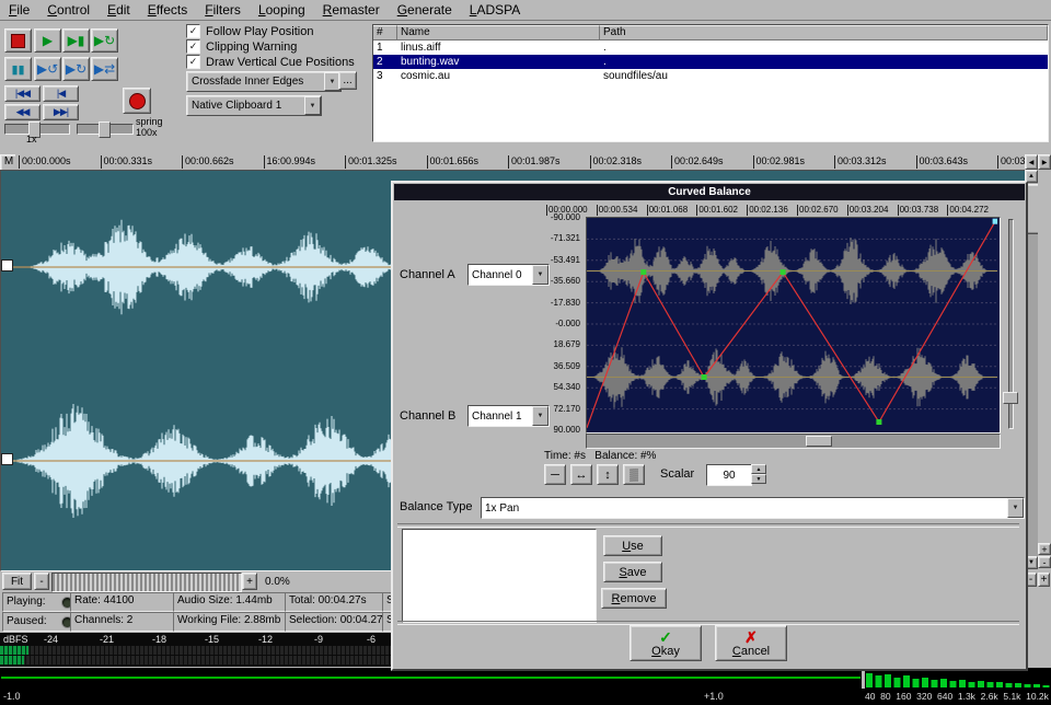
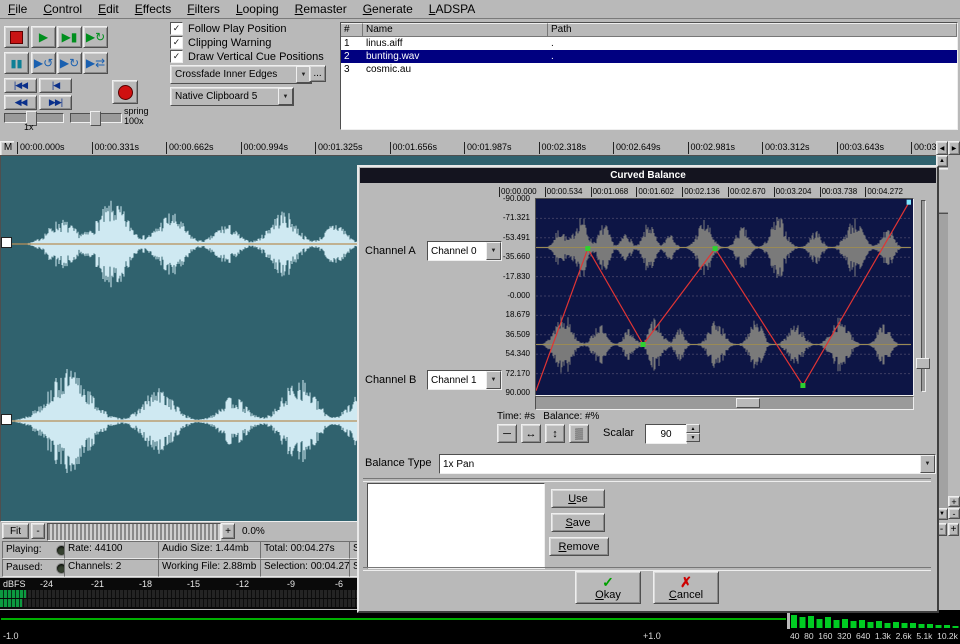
  File
  Control
  Edit
  Effects
  Filters
  Looping
  Remaster
  Generate
  LADSPA
  ▶
  ▶▮
  ▶↻
  ▮▮
  ▶↺
  ▶↻
  ▶⇄
  |◀◀
  |◀
  ◀◀
  ▶▶|
  1x
  spring
  100x
  ✓
  Follow Play Position
  ✓
  Clipping Warning
  ✓
  Draw Vertical Cue Positions
  Crossfade Inner Edges
  ...
- Native Clipboard 1
+ Native Clipboard 5
  #
  Name
  Path
  1
  linus.aiff
  .
  2
  bunting.wav
  .
  3
  cosmic.au
- soundfiles/au
  M
  00:00.000s
  00:00.331s
  00:00.662s
- 16:00.994s
+ 00:00.994s
  00:01.325s
  00:01.656s
  00:01.987s
  00:02.318s
  00:02.649s
  00:02.981s
  00:03.312s
  00:03.643s
  +
  -
  Fit
  -
  +
  0.0%
  Playing:
  Rate: 44100
  Audio Size: 1.44mb
  Total: 00:04.27s
  Paused:
  Channels: 2
  Working File: 2.88mb
  Selection: 00:04.27
  dBFS
  -24
  -21
  -18
  -15
  -12
  -9
  -6
  -
  +
  -1.0
  +1.0
  40
  80
  160
  320
  640
  1.3k
  2.6k
  5.1k
  10.2k
  Curved Balance
  00:00.000
  00:00.534
  00:01.068
  00:01.602
  00:02.136
  00:02.670
  00:03.204
  00:03.738
  00:04.272
  -90.000
  -71.321
  -53.491
  -35.660
  -17.830
  -0.000
  18.679
  36.509
  54.340
  72.170
  90.000
  Channel A
  Channel 0
  Channel B
  Channel 1
  Time: #s Balance: #%
  ─
  ↔
  ↕
  ▒
  Scalar
  90
  Balance Type
  1x Pan
  Use
  Save
  Remove
  ✓
  Okay
  ✗
  Cancel
